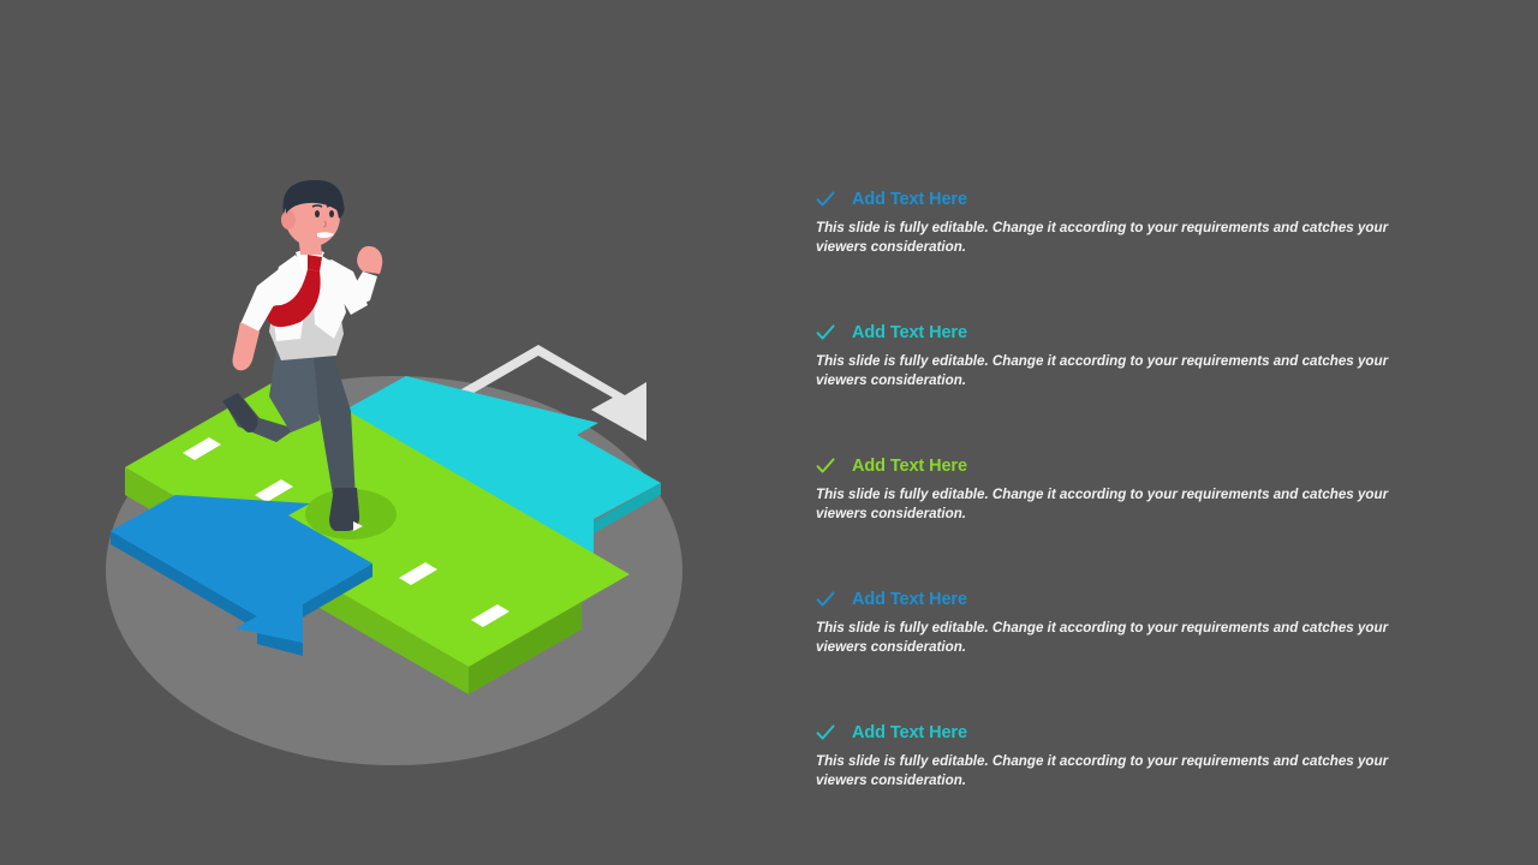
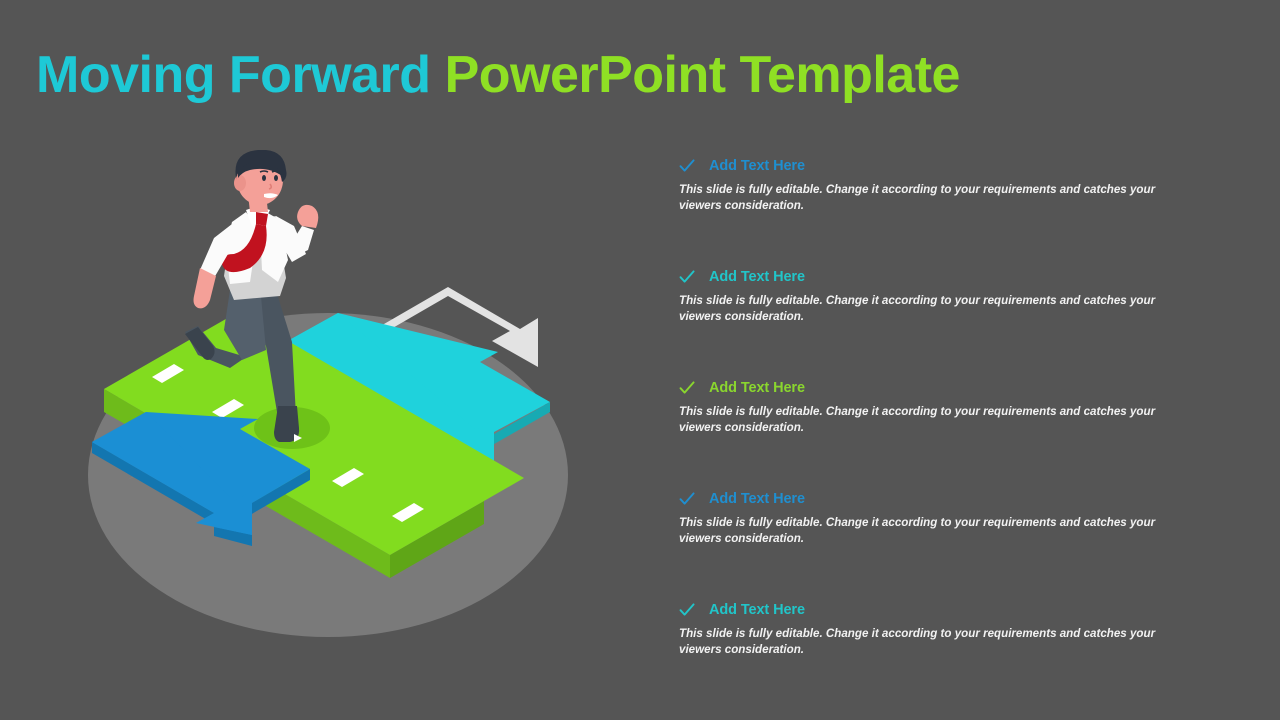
+ Moving Forward PowerPoint Template
  Add Text Here
  This slide is fully editable. Change it according to your requirements and catches your viewers consideration.
  Add Text Here
  This slide is fully editable. Change it according to your requirements and catches your viewers consideration.
  Add Text Here
  This slide is fully editable. Change it according to your requirements and catches your viewers consideration.
  Add Text Here
  This slide is fully editable. Change it according to your requirements and catches your viewers consideration.
  Add Text Here
  This slide is fully editable. Change it according to your requirements and catches your viewers consideration.
